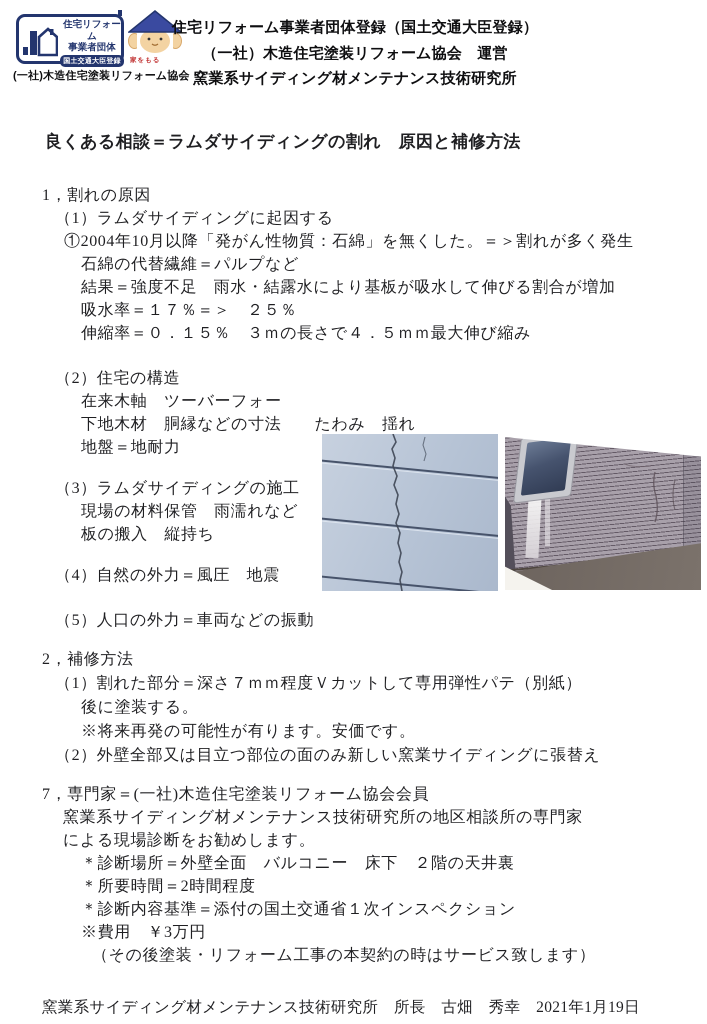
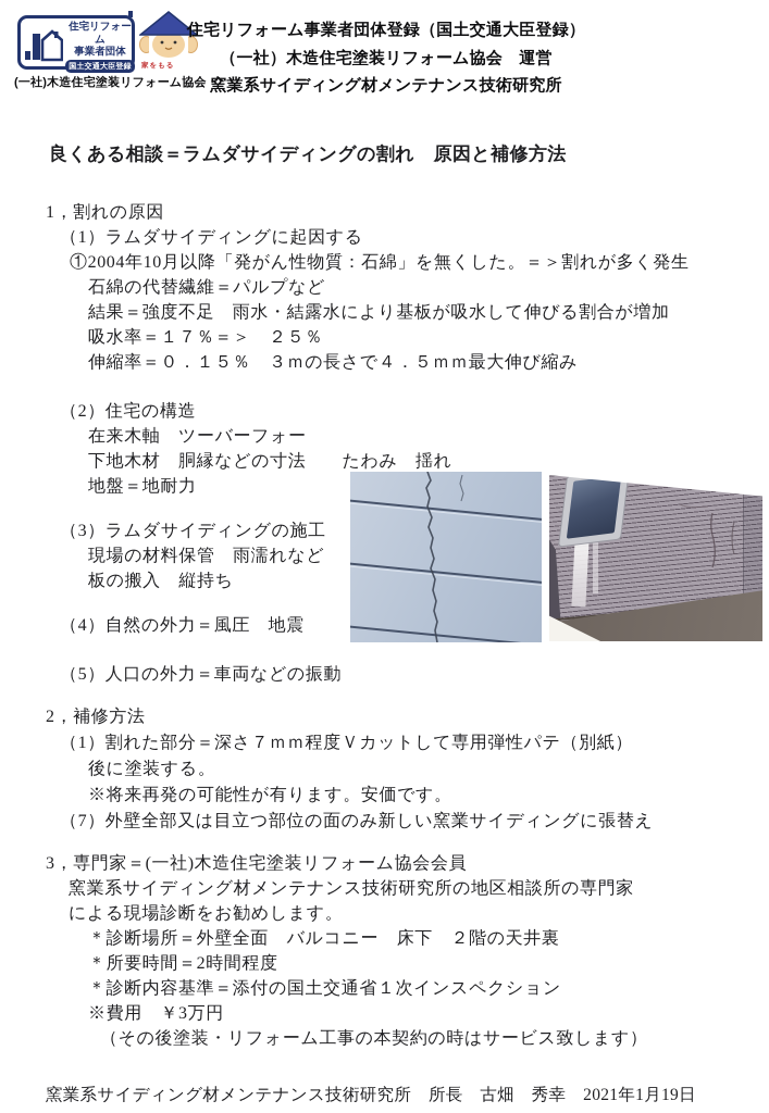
  住宅リフォーム
  事業者団体
  国土交通大臣登録
  (一社)木造住宅塗装リフォーム協会
  住宅リフォーム事業者団体登録（国土交通大臣登録）
  （一社）木造住宅塗装リフォーム協会 運営
  窯業系サイディング材メンテナンス技術研究所
  良くある相談＝ラムダサイディングの割れ 原因と補修方法
  1，割れの原因
  （1）ラムダサイディングに起因する
  ①2004年10月以降「発がん性物質：石綿」を無くした。＝＞割れが多く発生
  石綿の代替繊維＝パルプなど
  結果＝強度不足 雨水・結露水により基板が吸水して伸びる割合が増加
  吸水率＝１７％＝＞ ２５％
  伸縮率＝０．１５％ ３ｍの長さで４．５ｍｍ最大伸び縮み
  （2）住宅の構造
  在来木軸 ツーバーフォー
  下地木材 胴縁などの寸法 たわみ 揺れ
  地盤＝地耐力
  （3）ラムダサイディングの施工
  現場の材料保管 雨濡れなど
  板の搬入 縦持ち
  （4）自然の外力＝風圧 地震
  （5）人口の外力＝車両などの振動
  2，補修方法
  （1）割れた部分＝深さ７ｍｍ程度Ｖカットして専用弾性パテ（別紙）
  後に塗装する。
  ※将来再発の可能性が有ります。安価です。
- （2）外壁全部又は目立つ部位の面のみ新しい窯業サイディングに張替え
+ （7）外壁全部又は目立つ部位の面のみ新しい窯業サイディングに張替え
- 7，専門家＝(一社)木造住宅塗装リフォーム協会会員
+ 3，専門家＝(一社)木造住宅塗装リフォーム協会会員
  窯業系サイディング材メンテナンス技術研究所の地区相談所の専門家
  による現場診断をお勧めします。
  ＊診断場所＝外壁全面 バルコニー 床下 ２階の天井裏
  ＊所要時間＝2時間程度
  ＊診断内容基準＝添付の国土交通省１次インスペクション
  ※費用 ￥3万円
  （その後塗装・リフォーム工事の本契約の時はサービス致します）
  窯業系サイディング材メンテナンス技術研究所 所長 古畑 秀幸 2021年1月19日
